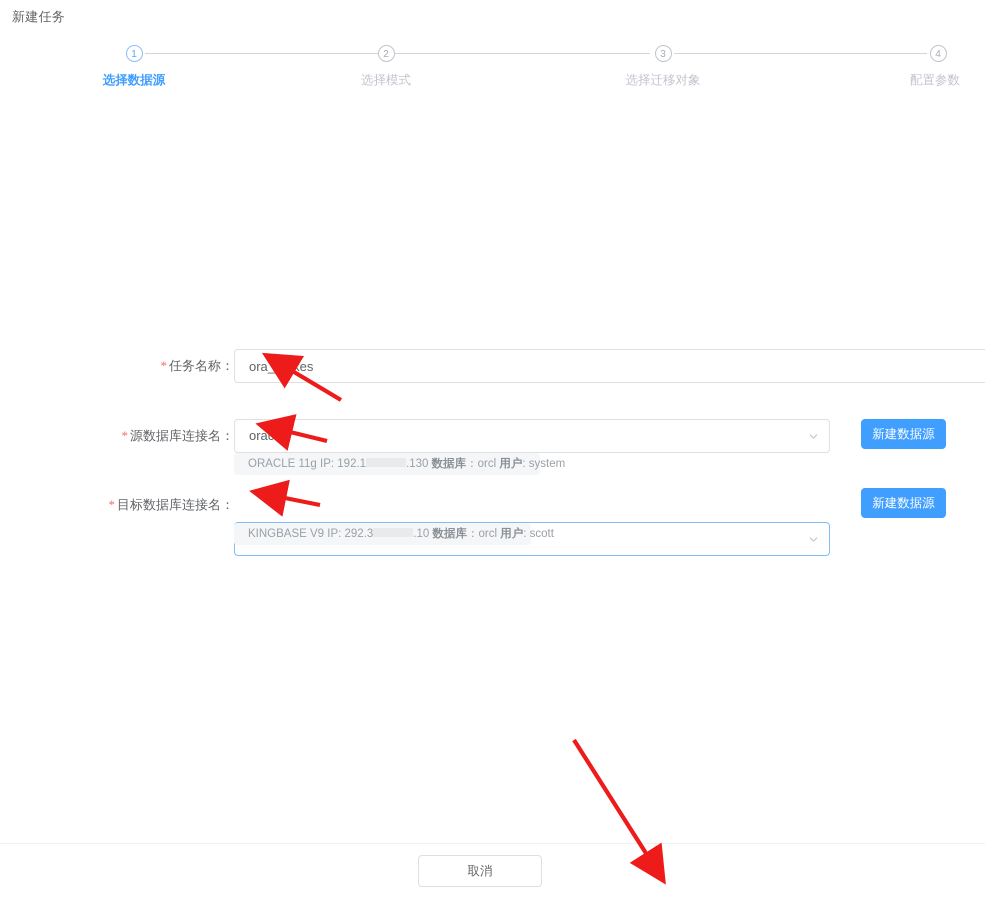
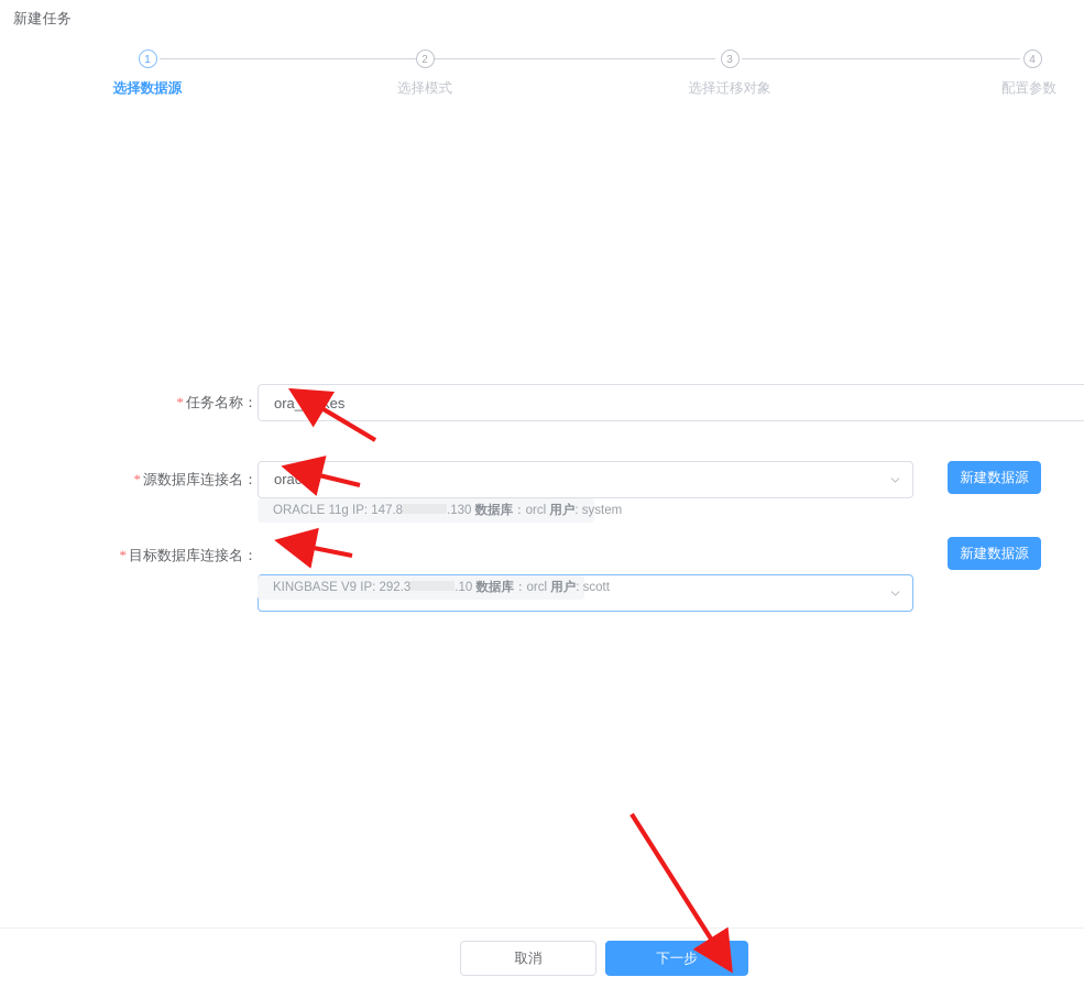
  新建任务
  1
  选择数据源
  2
  选择模式
  3
  选择迁移对象
  4
  配置参数
  * 任务名称：
  ora_to_kes
  * 源数据库连接名：
  oracle
- ORACLE 11g IP: 192.1 .130 数据库：orcl 用户: system
+ ORACLE 11g IP: 147.8 .130 数据库：orcl 用户: system
  新建数据源
  * 目标数据库连接名：
  KINGBASE V9 IP: 292.3 .10 数据库：orcl 用户: scott
  新建数据源
  取消
+ 下一步
